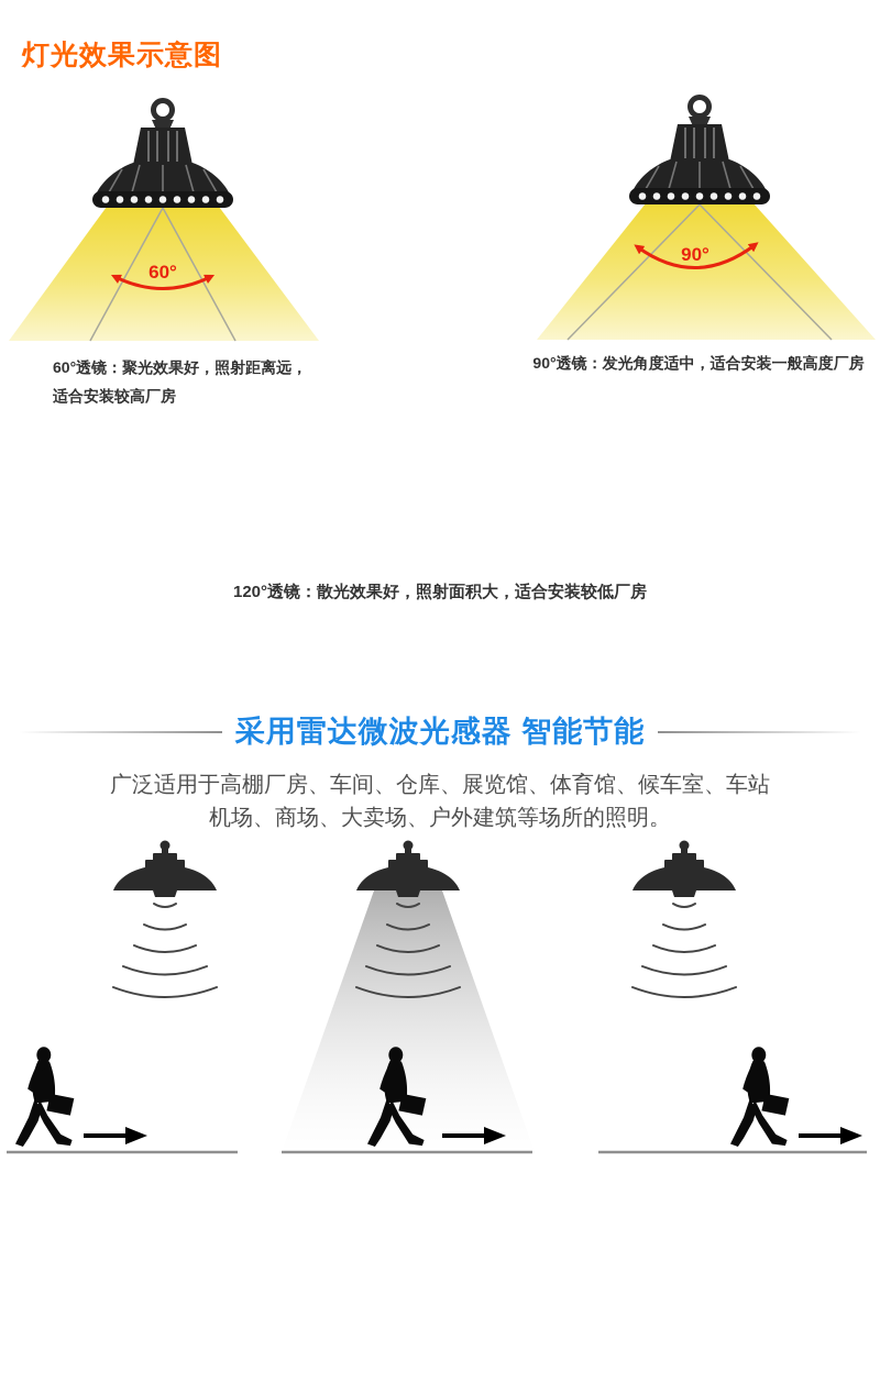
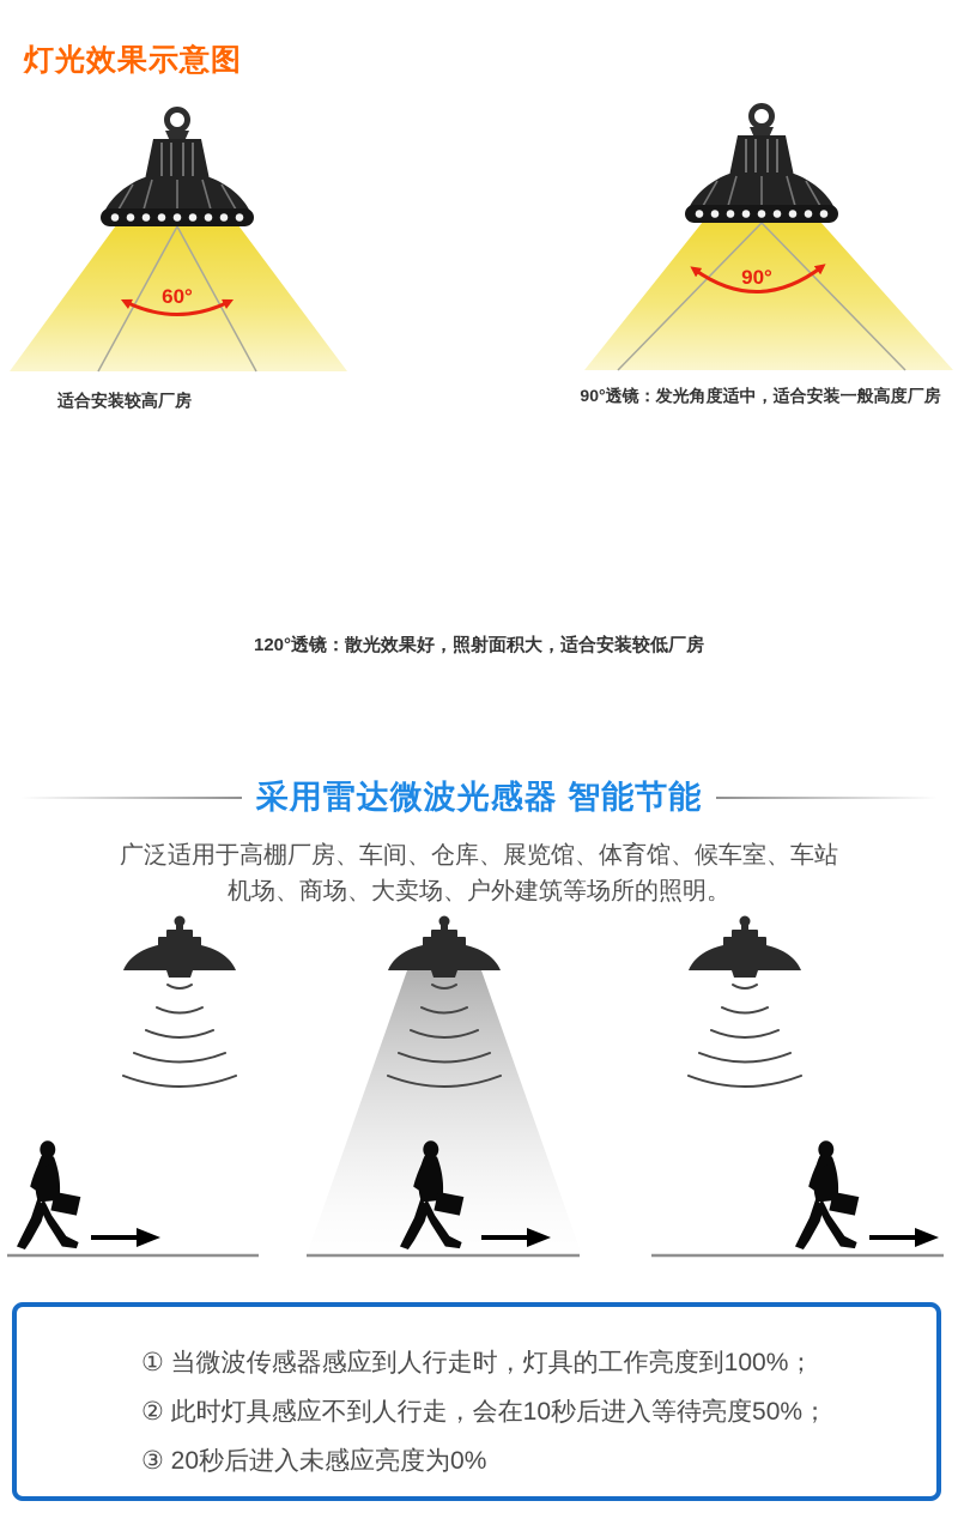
  灯光效果示意图
  60°
  90°
- 60°透镜：聚光效果好，照射距离远，
  适合安装较高厂房
  90°透镜：发光角度适中，适合安装一般高度厂房
  120°透镜：散光效果好，照射面积大，适合安装较低厂房
  采用雷达微波光感器 智能节能
  广泛适用于高棚厂房、车间、仓库、展览馆、体育馆、候车室、车站
  机场、商场、大卖场、户外建筑等场所的照明。
+ ① 当微波传感器感应到人行走时，灯具的工作亮度到100%；
+ ② 此时灯具感应不到人行走，会在10秒后进入等待亮度50%；
+ ③ 20秒后进入未感应亮度为0%
